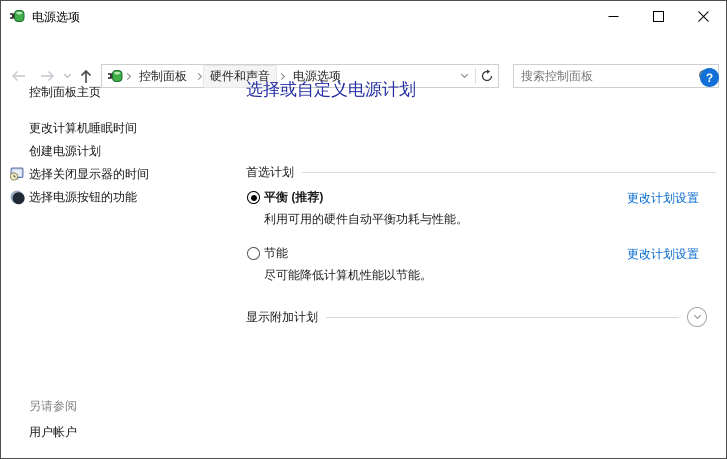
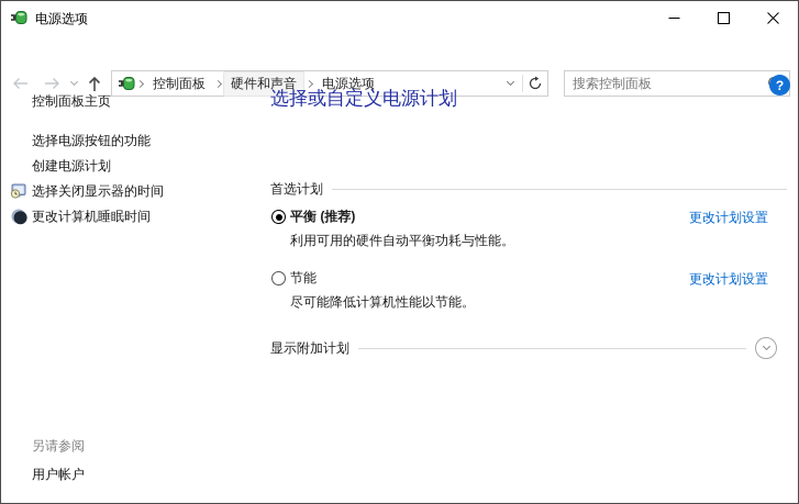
  电源选项
  控制面板
  硬件和声音
  电源选项
  搜索控制面板
  控制面板主页
- 更改计算机睡眠时间
+ 选择电源按钮的功能
  创建电源计划
  选择关闭显示器的时间
- 选择电源按钮的功能
+ 更改计算机睡眠时间
  另请参阅
  用户帐户
  选择或自定义电源计划
  ?
  首选计划
  平衡 (推荐)
  更改计划设置
  利用可用的硬件自动平衡功耗与性能。
  节能
  更改计划设置
  尽可能降低计算机性能以节能。
  显示附加计划
